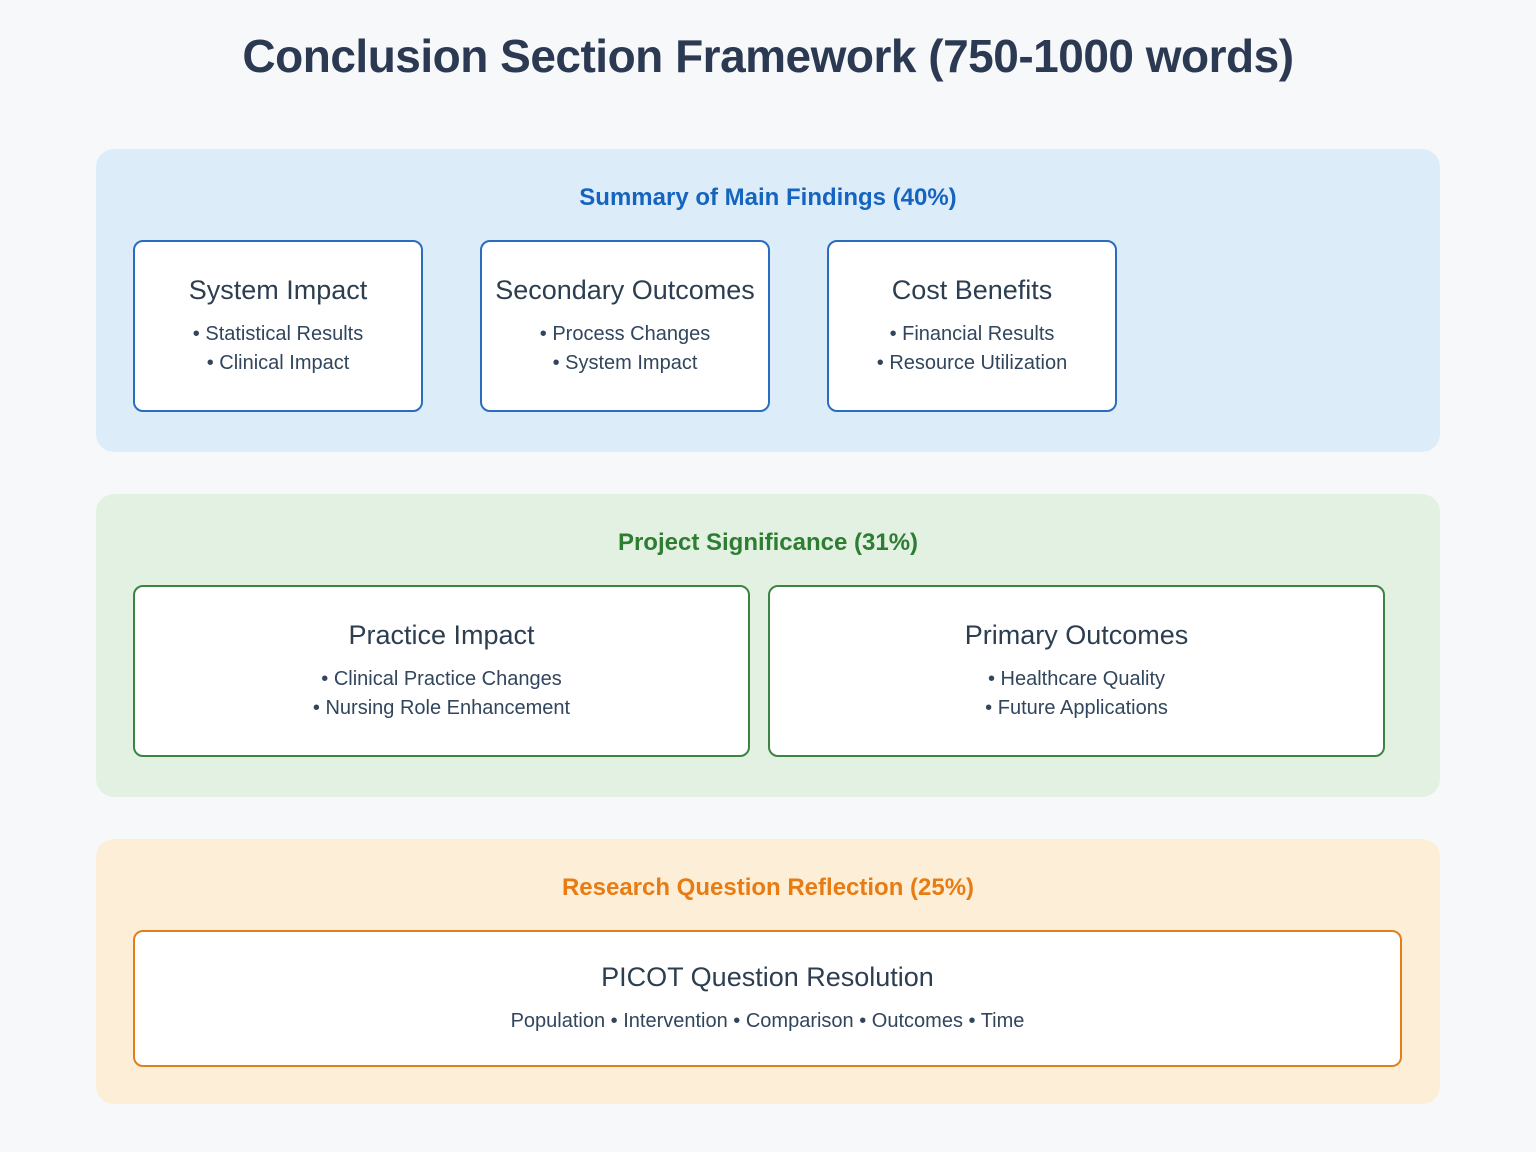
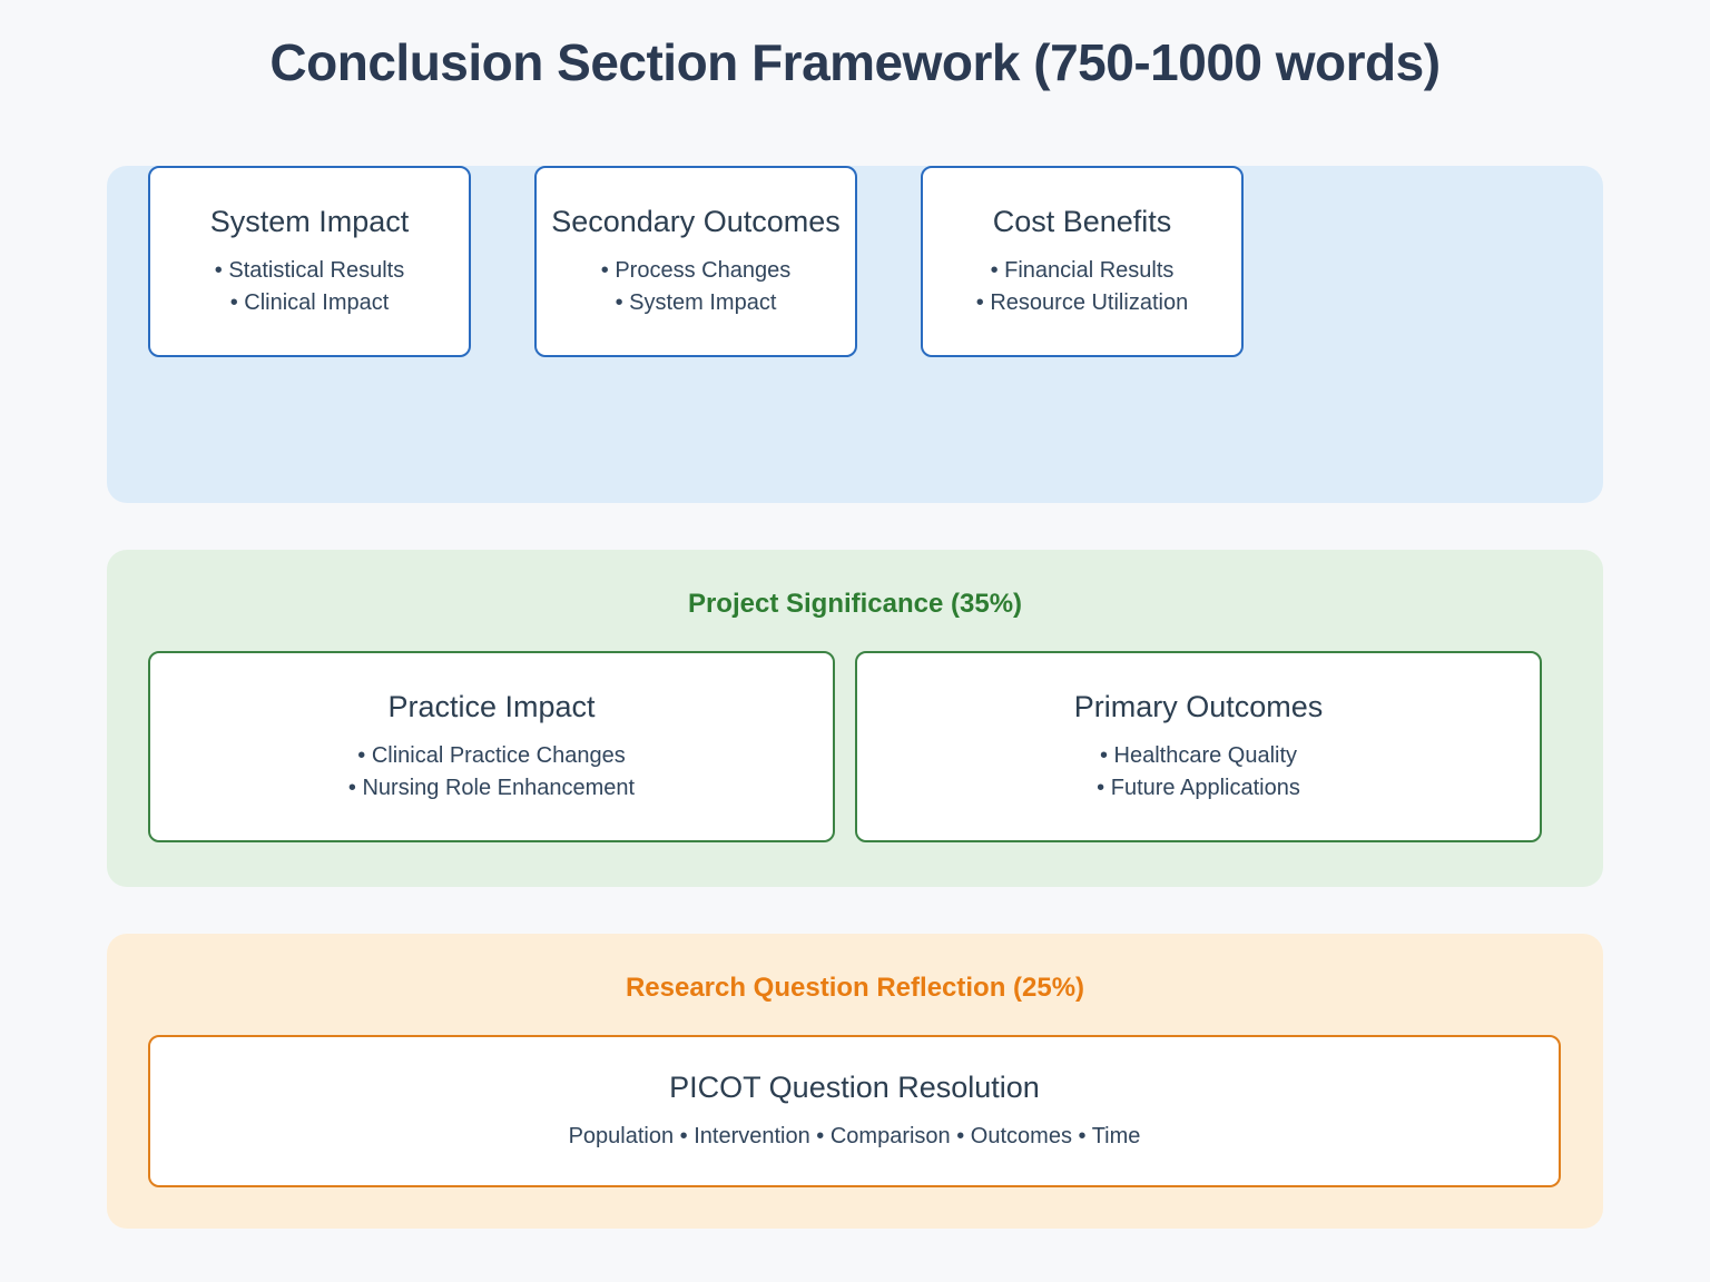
  Conclusion Section Framework (750-1000 words)
- Summary of Main Findings (40%)
  System Impact
  • Statistical Results
  • Clinical Impact
  Secondary Outcomes
  • Process Changes
  • System Impact
  Cost Benefits
  • Financial Results
  • Resource Utilization
- Project Significance (31%)
+ Project Significance (35%)
  Practice Impact
  • Clinical Practice Changes
  • Nursing Role Enhancement
  Primary Outcomes
  • Healthcare Quality
  • Future Applications
  Research Question Reflection (25%)
  PICOT Question Resolution
  Population • Intervention • Comparison • Outcomes • Time
